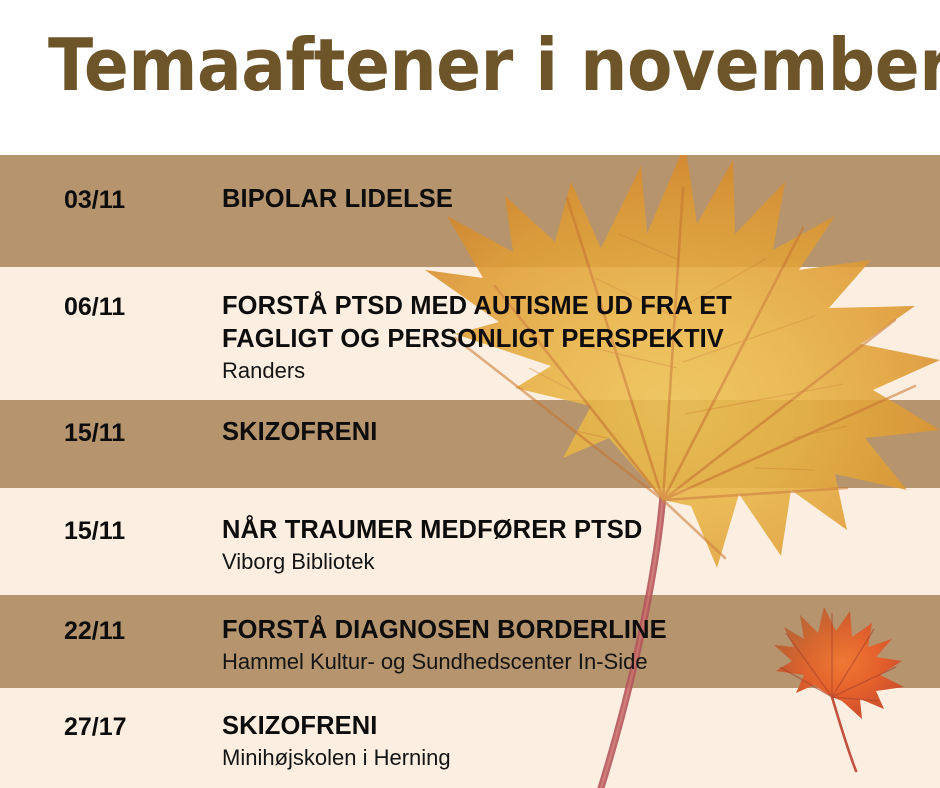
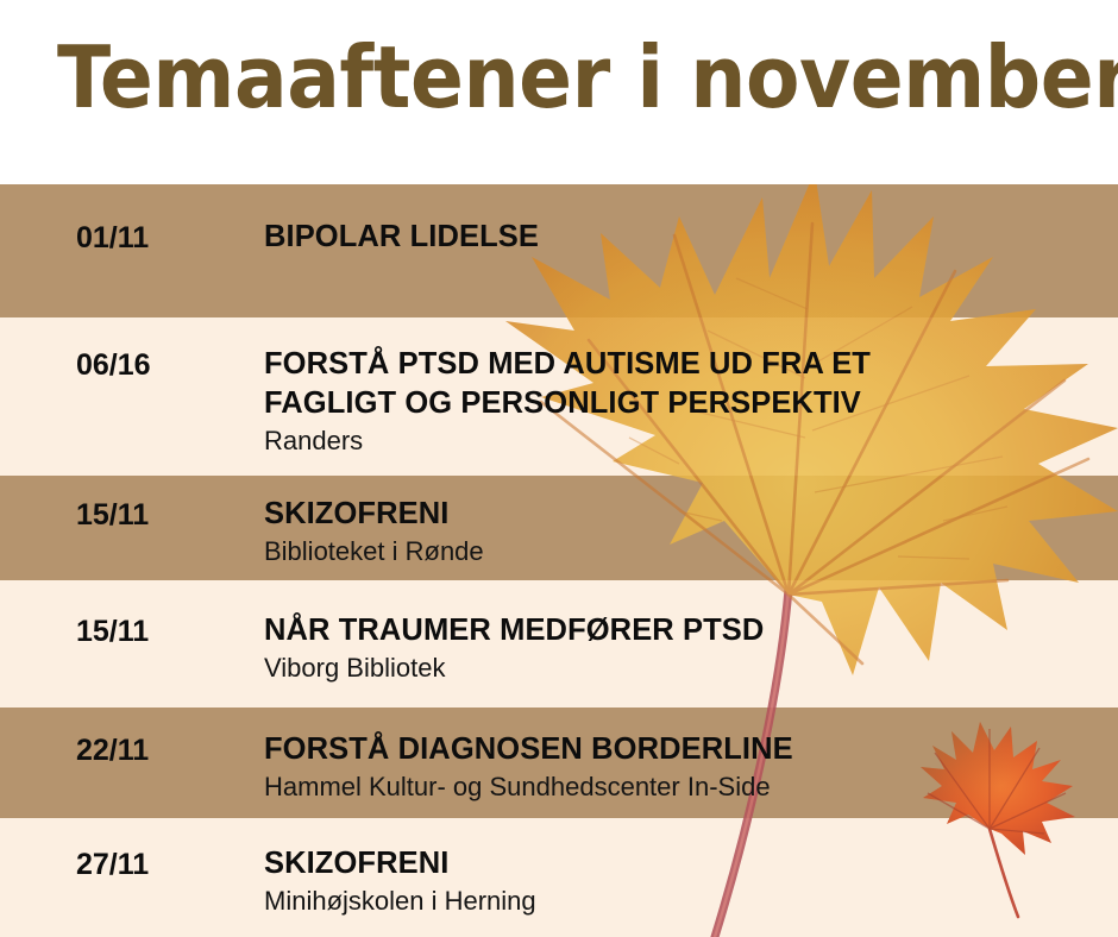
  Temaaftener i november
- 03/11
+ 01/11
  BIPOLAR LIDELSE
- 06/11
+ 06/16
  FORSTÅ PTSD MED AUTISME UD FRA ET
  FAGLIGT OG PERSONLIGT PERSPEKTIV
  Randers
  15/11
  SKIZOFRENI
+ Biblioteket i Rønde
  15/11
  NÅR TRAUMER MEDFØRER PTSD
  Viborg Bibliotek
  22/11
  FORSTÅ DIAGNOSEN BORDERLINE
  Hammel Kultur- og Sundhedscenter In-Side
- 27/17
+ 27/11
  SKIZOFRENI
  Minihøjskolen i Herning
